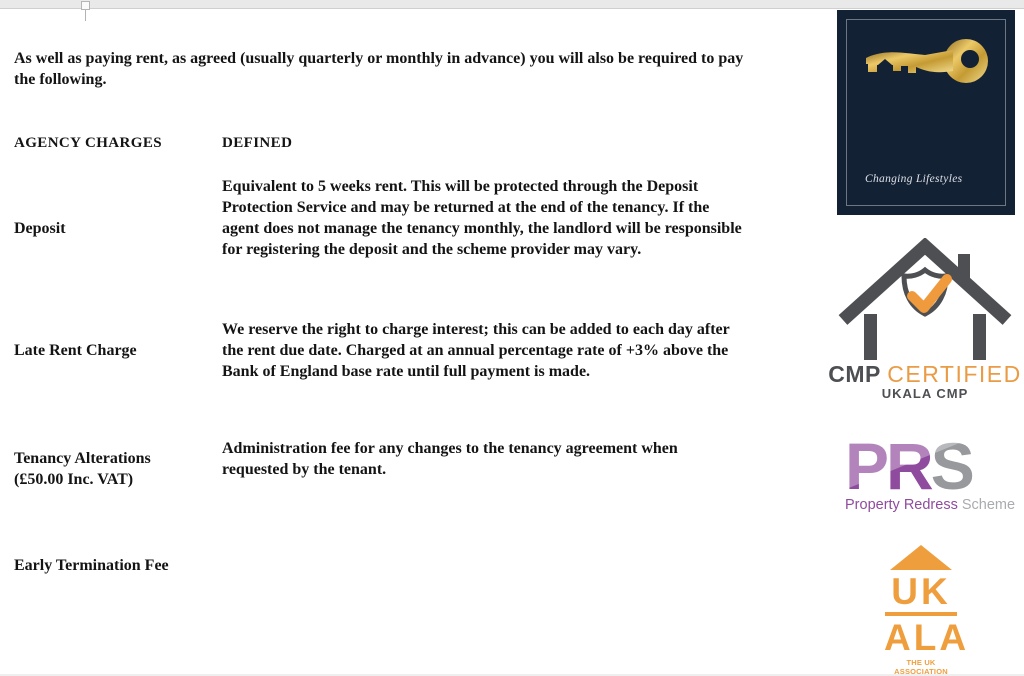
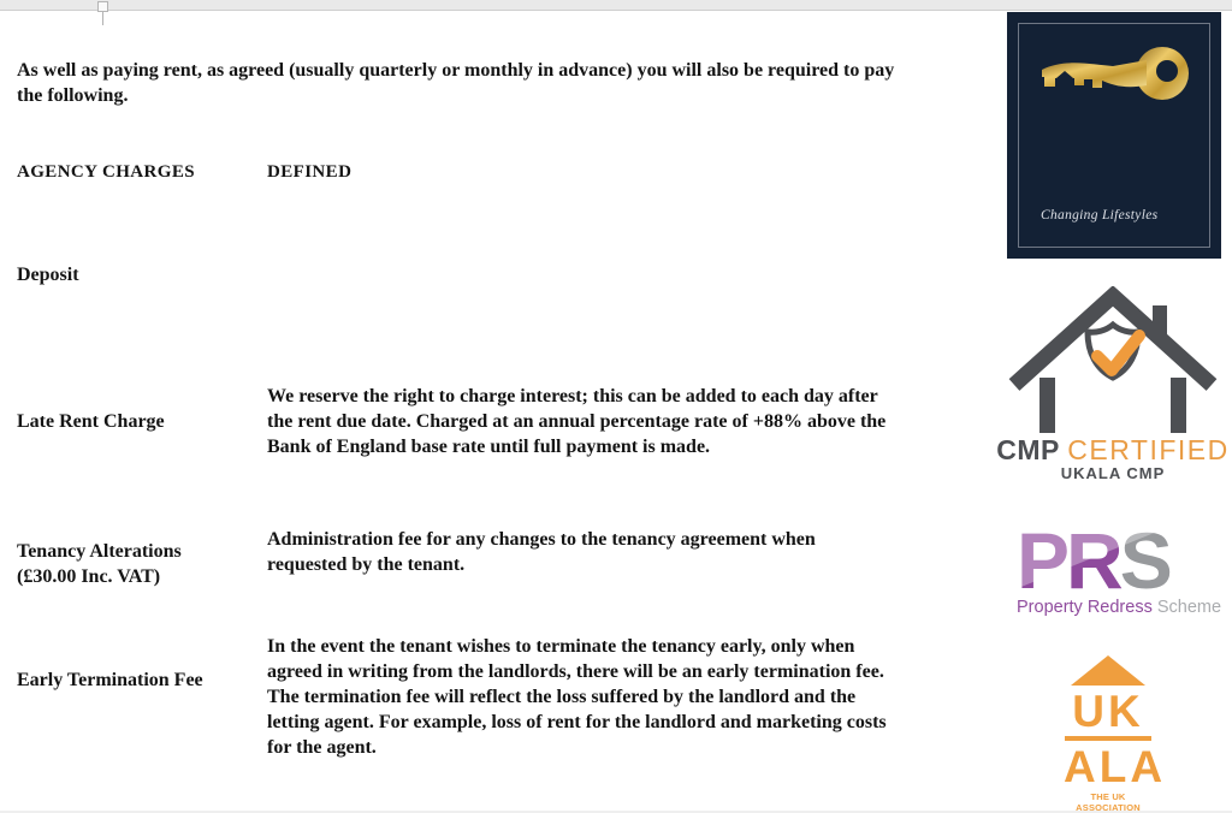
  As well as paying rent, as agreed (usually quarterly or monthly in advance) you will also be required to pay the following.
  AGENCY CHARGES
  DEFINED
  Deposit
- Equivalent to 5 weeks rent. This will be protected through the Deposit Protection Service and may be returned at the end of the tenancy. If the agent does not manage the tenancy monthly, the landlord will be responsible for registering the deposit and the scheme provider may vary.
  Late Rent Charge
- We reserve the right to charge interest; this can be added to each day after the rent due date. Charged at an annual percentage rate of +3% above the Bank of England base rate until full payment is made.
+ We reserve the right to charge interest; this can be added to each day after the rent due date. Charged at an annual percentage rate of +88% above the Bank of England base rate until full payment is made.
- Tenancy Alterations (£50.00 Inc. VAT)
+ Tenancy Alterations (£30.00 Inc. VAT)
  Administration fee for any changes to the tenancy agreement when requested by the tenant.
  Early Termination Fee
+ In the event the tenant wishes to terminate the tenancy early, only when agreed in writing from the landlords, there will be an early termination fee. The termination fee will reflect the loss suffered by the landlord and the letting agent. For example, loss of rent for the landlord and marketing costs for the agent.
  Changing Lifestyles
  CMP CERTIFIED
  UKALA CMP
  PRS
  Property Redress Scheme
  UK
  ALA
  THE UK ASSOCIATION
